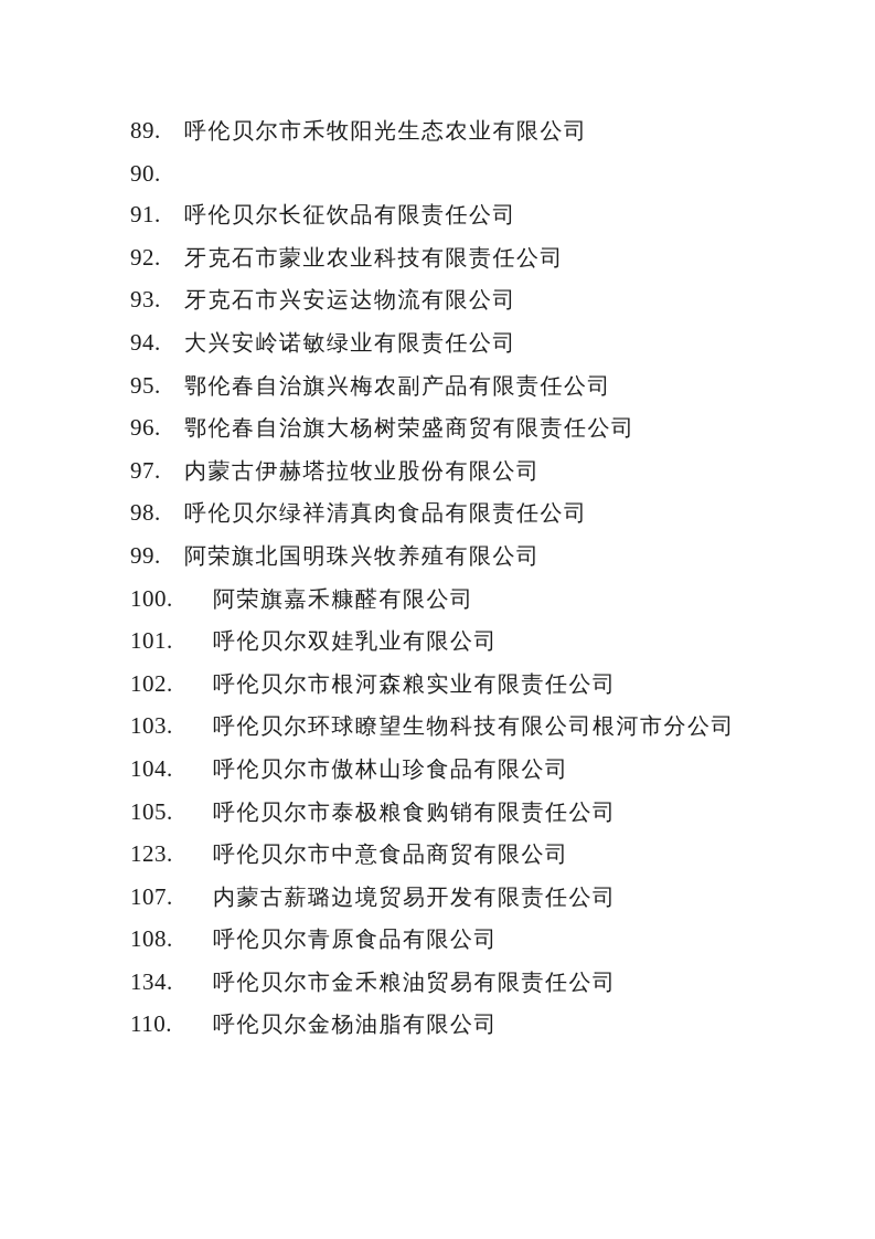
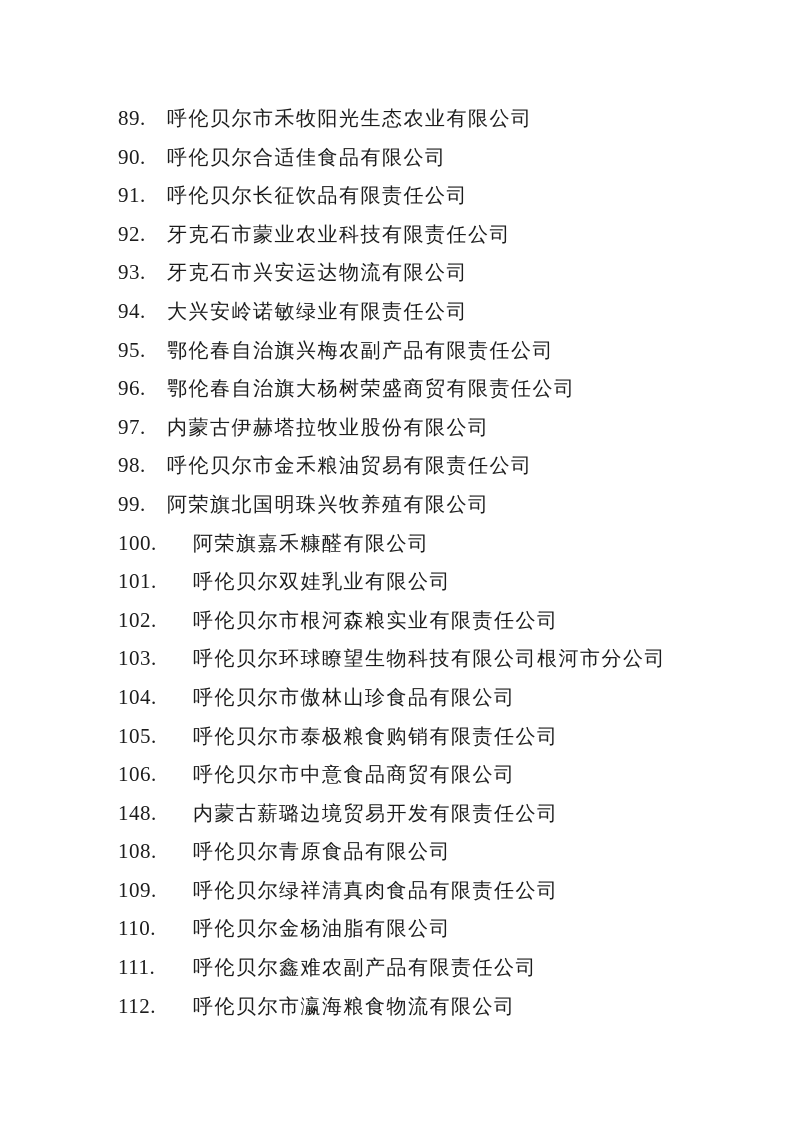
  89.
  呼伦贝尔市禾牧阳光生态农业有限公司
  90.
+ 呼伦贝尔合适佳食品有限公司
  91.
  呼伦贝尔长征饮品有限责任公司
  92.
  牙克石市蒙业农业科技有限责任公司
  93.
  牙克石市兴安运达物流有限公司
  94.
  大兴安岭诺敏绿业有限责任公司
  95.
  鄂伦春自治旗兴梅农副产品有限责任公司
  96.
  鄂伦春自治旗大杨树荣盛商贸有限责任公司
  97.
  内蒙古伊赫塔拉牧业股份有限公司
  98.
- 呼伦贝尔绿祥清真肉食品有限责任公司
+ 呼伦贝尔市金禾粮油贸易有限责任公司
  99.
  阿荣旗北国明珠兴牧养殖有限公司
  100.
  阿荣旗嘉禾糠醛有限公司
  101.
  呼伦贝尔双娃乳业有限公司
  102.
  呼伦贝尔市根河森粮实业有限责任公司
  103.
  呼伦贝尔环球瞭望生物科技有限公司根河市分公司
  104.
  呼伦贝尔市傲林山珍食品有限公司
  105.
  呼伦贝尔市泰极粮食购销有限责任公司
- 123.
+ 106.
  呼伦贝尔市中意食品商贸有限公司
- 107.
+ 148.
  内蒙古薪璐边境贸易开发有限责任公司
  108.
  呼伦贝尔青原食品有限公司
- 134.
+ 109.
- 呼伦贝尔市金禾粮油贸易有限责任公司
+ 呼伦贝尔绿祥清真肉食品有限责任公司
  110.
  呼伦贝尔金杨油脂有限公司
+ 111.
+ 呼伦贝尔鑫难农副产品有限责任公司
+ 112.
+ 呼伦贝尔市瀛海粮食物流有限公司
